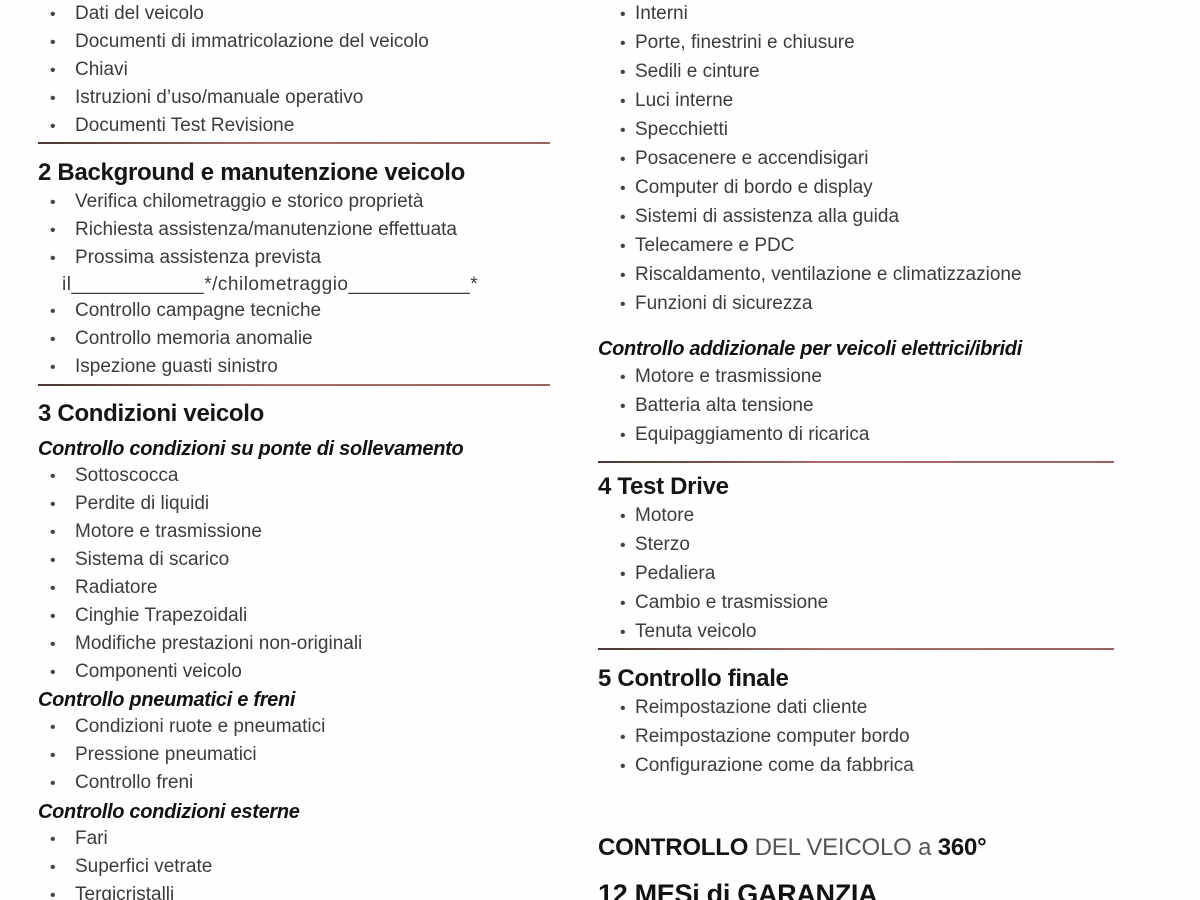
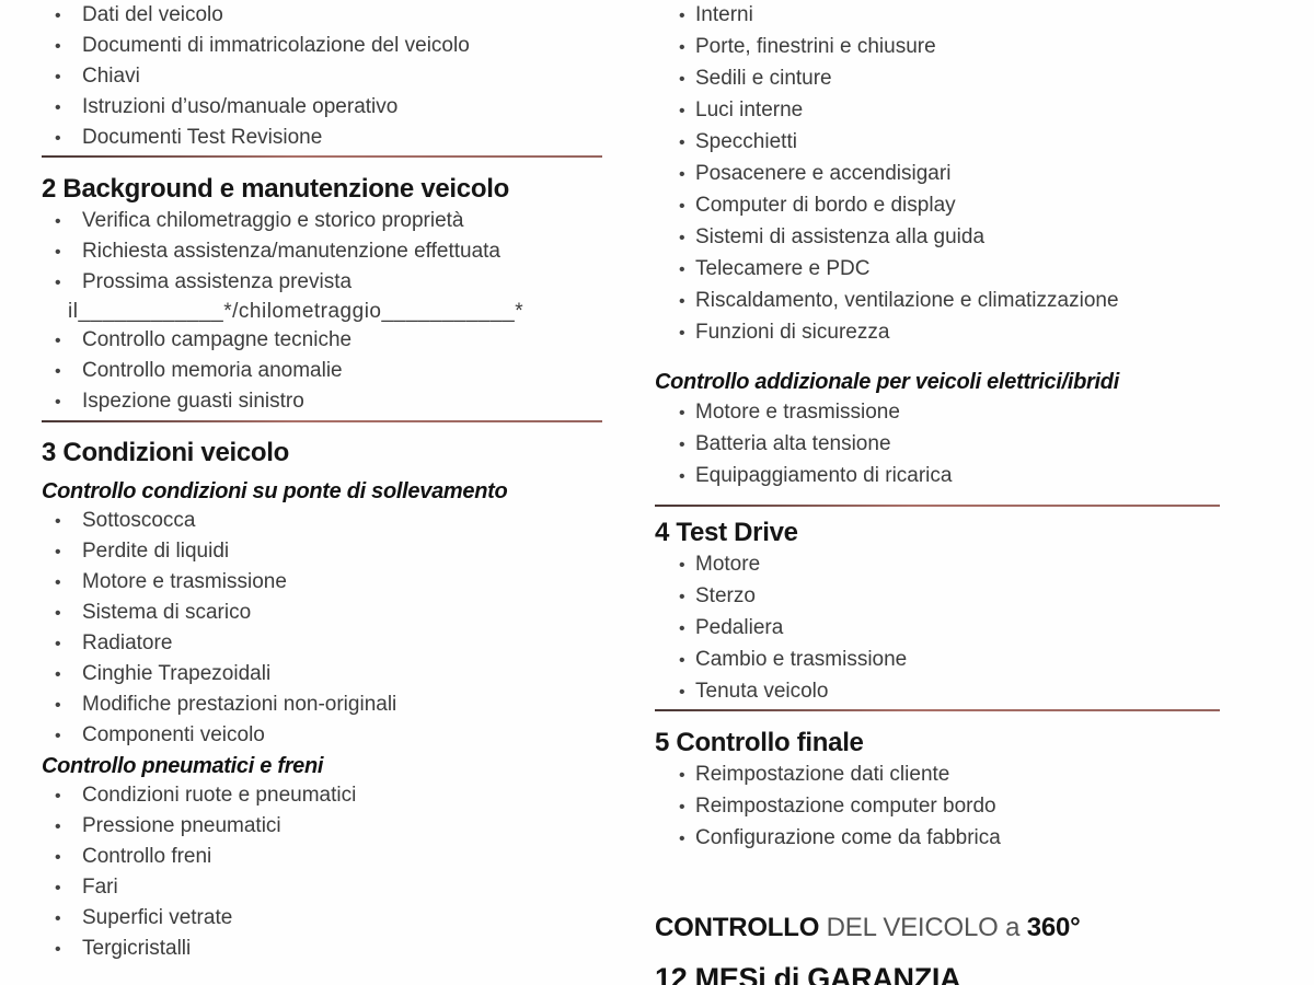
  •
  Dati del veicolo
  •
  Documenti di immatricolazione del veicolo
  •
  Chiavi
  •
  Istruzioni d’uso/manuale operativo
  •
  Documenti Test Revisione
  2 Background e manutenzione veicolo
  •
  Verifica chilometraggio e storico proprietà
  •
  Richiesta assistenza/manutenzione effettuata
  •
  Prossima assistenza prevista
  il____________*/chilometraggio___________*
  •
  Controllo campagne tecniche
  •
  Controllo memoria anomalie
  •
  Ispezione guasti sinistro
  3 Condizioni veicolo
  Controllo condizioni su ponte di sollevamento
  •
  Sottoscocca
  •
  Perdite di liquidi
  •
  Motore e trasmissione
  •
  Sistema di scarico
  •
  Radiatore
  •
  Cinghie Trapezoidali
  •
  Modifiche prestazioni non-originali
  •
  Componenti veicolo
  Controllo pneumatici e freni
  •
  Condizioni ruote e pneumatici
  •
  Pressione pneumatici
  •
  Controllo freni
- Controllo condizioni esterne
  •
  Fari
  •
  Superfici vetrate
  •
  Tergicristalli
  •
  Interni
  •
  Porte, finestrini e chiusure
  •
  Sedili e cinture
  •
  Luci interne
  •
  Specchietti
  •
  Posacenere e accendisigari
  •
  Computer di bordo e display
  •
  Sistemi di assistenza alla guida
  •
  Telecamere e PDC
  •
  Riscaldamento, ventilazione e climatizzazione
  •
  Funzioni di sicurezza
  Controllo addizionale per veicoli elettrici/ibridi
  •
  Motore e trasmissione
  •
  Batteria alta tensione
  •
  Equipaggiamento di ricarica
  4 Test Drive
  •
  Motore
  •
  Sterzo
  •
  Pedaliera
  •
  Cambio e trasmissione
  •
  Tenuta veicolo
  5 Controllo finale
  •
  Reimpostazione dati cliente
  •
  Reimpostazione computer bordo
  •
  Configurazione come da fabbrica
  CONTROLLO DEL VEICOLO a 360°
  12 MESi di GARANZIA
